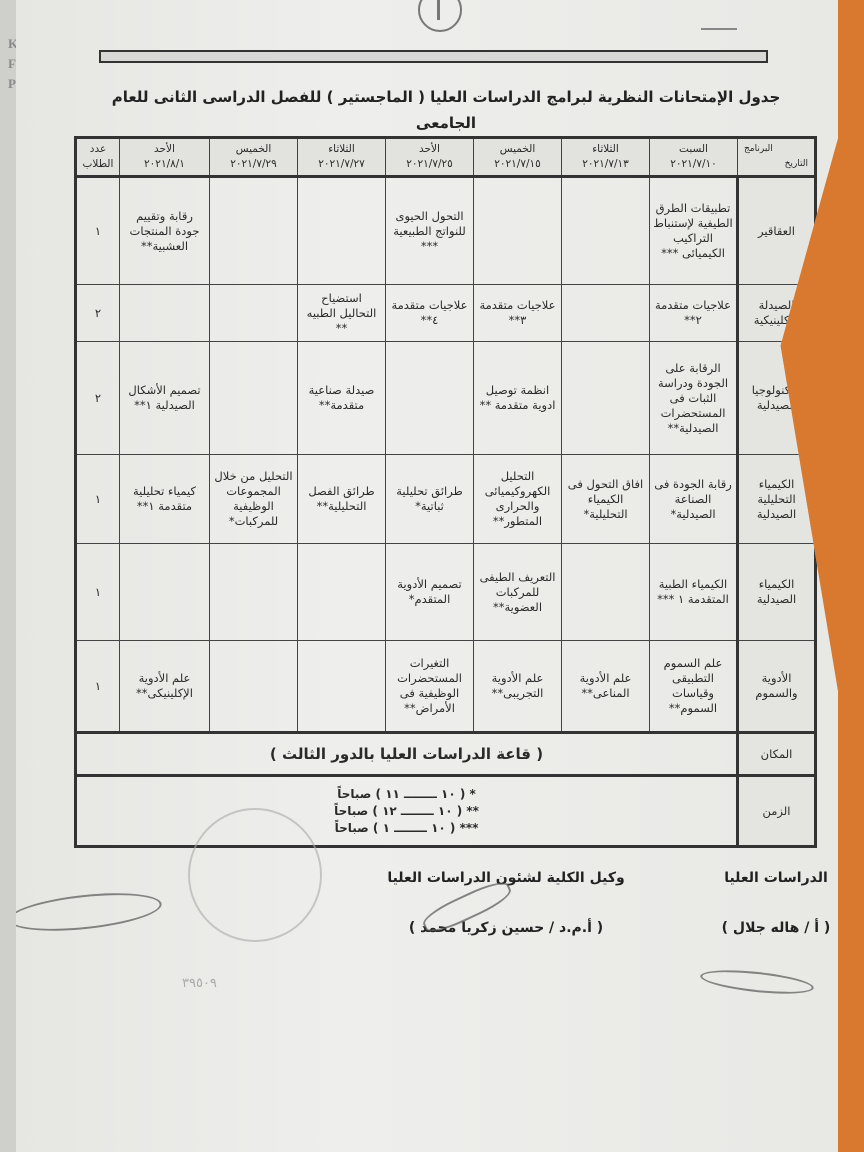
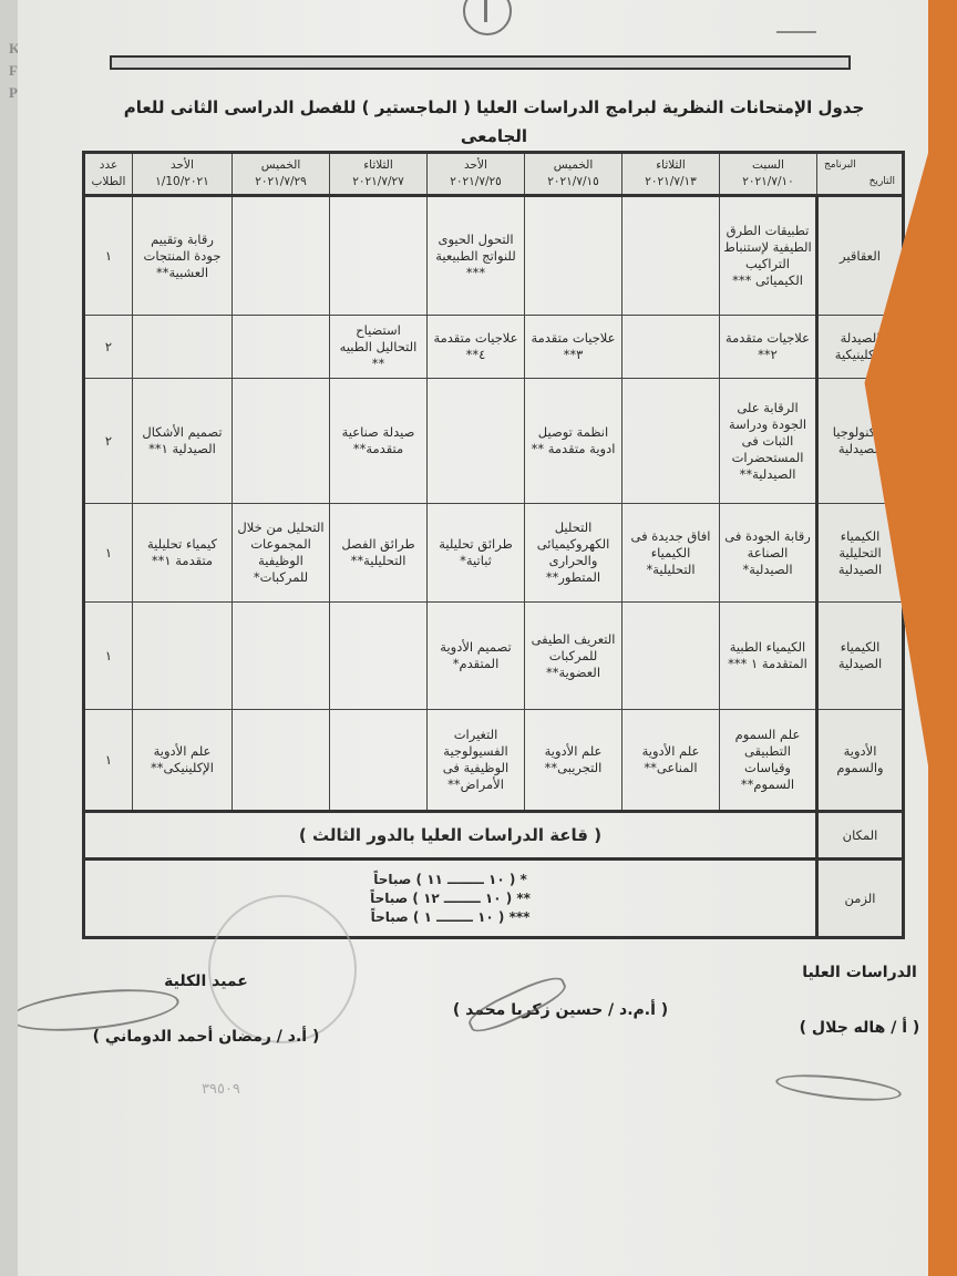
  K
  F
  P
  جدول الإمتحانات النظرية لبرامج الدراسات العليا ( الماجستير ) للفصل الدراسى الثانى للعام الجامعى
- التاريخ البرنامج	السبت٢٠٢١/٧/١٠	الثلاثاء٢٠٢١/٧/١٣	الخميس٢٠٢١/٧/١٥	الأحد٢٠٢١/٧/٢٥	الثلاثاء٢٠٢١/٧/٢٧	الخميس٢٠٢١/٧/٢٩	الأحد٢٠٢١/٨/١	عدد الطلاب
+ التاريخ البرنامج	السبت٢٠٢١/٧/١٠	الثلاثاء٢٠٢١/٧/١٣	الخميس٢٠٢١/٧/١٥	الأحد٢٠٢١/٧/٢٥	الثلاثاء٢٠٢١/٧/٢٧	الخميس٢٠٢١/٧/٢٩	الأحد٢٠٢١/10/١	عدد الطلاب
  العقاقير	تطبيقات الطرق الطيفية لإستنباط التراكيب الكيميائى ***			التحول الحيوى للنواتج الطبيعية ***			رقابة وتقييم جودة المنتجات العشبية**	١
  لصيدلةكلينيكية	علاجيات متقدمة ٢**		علاجيات متقدمة ٣**	علاجيات متقدمة ٤**	استضياح التحاليل الطبيه **			٢
  نولوجياصيدلية	الرقابة على الجودة ودراسة الثبات فى المستحضرات الصيدلية**		انظمة توصيل ادوية متقدمة **		صيدلة صناعية متقدمة**		تصميم الأشكال الصيدلية ١**	٢
- الكيمياء التحليلية الصيدلية	رقابة الجودة فى الصناعة الصيدلية*	افاق التحول فى الكيمياء التحليلية*	التحليل الكهروكيميائى والحرارى المتطور**	طرائق تحليلية ثباتية*	طرائق الفصل التحليلية**	التحليل من خلال المجموعات الوظيفية للمركبات*	كيمياء تحليلية متقدمة ١**	١
+ الكيمياء التحليلية الصيدلية	رقابة الجودة فى الصناعة الصيدلية*	افاق جديدة فى الكيمياء التحليلية*	التحليل الكهروكيميائى والحرارى المتطور**	طرائق تحليلية ثباتية*	طرائق الفصل التحليلية**	التحليل من خلال المجموعات الوظيفية للمركبات*	كيمياء تحليلية متقدمة ١**	١
  الكيمياء الصيدلية	الكيمياء الطبية المتقدمة ١ ***		التعريف الطيفى للمركبات العضوية**	تصميم الأدوية المتقدم*				١
- الأدوية والسموم	علم السموم التطبيقى وقياسات السموم**	علم الأدوية المناعى**	علم الأدوية التجريبى**	التغيرات المستحضرات الوظيفية فى الأمراض**			علم الأدوية الإكلينيكى**	١
+ الأدوية والسموم	علم السموم التطبيقى وقياسات السموم**	علم الأدوية المناعى**	علم الأدوية التجريبى**	التغيرات الفسيولوجية الوظيفية فى الأمراض**			علم الأدوية الإكلينيكى**	١
  المكان	( قاعة الدراسات العليا بالدور الثالث )
  الزمن	* ( ١٠ ــــــــ ١١ ) صباحاً ** ( ١٠ ــــــــ ١٢ ) صباحاً *** ( ١٠ ــــــــ ١ ) صباحاً
  ٣٩٥٠٩
  الدراسات العليا
  ( أ / هاله جلال )
- وكيل الكلية لشئون الدراسات العليا
  ( أ.م.د / حسين زكريا محمد )
+ عميد الكلية
+ ( أ.د / رمضان أحمد الدوماني )
